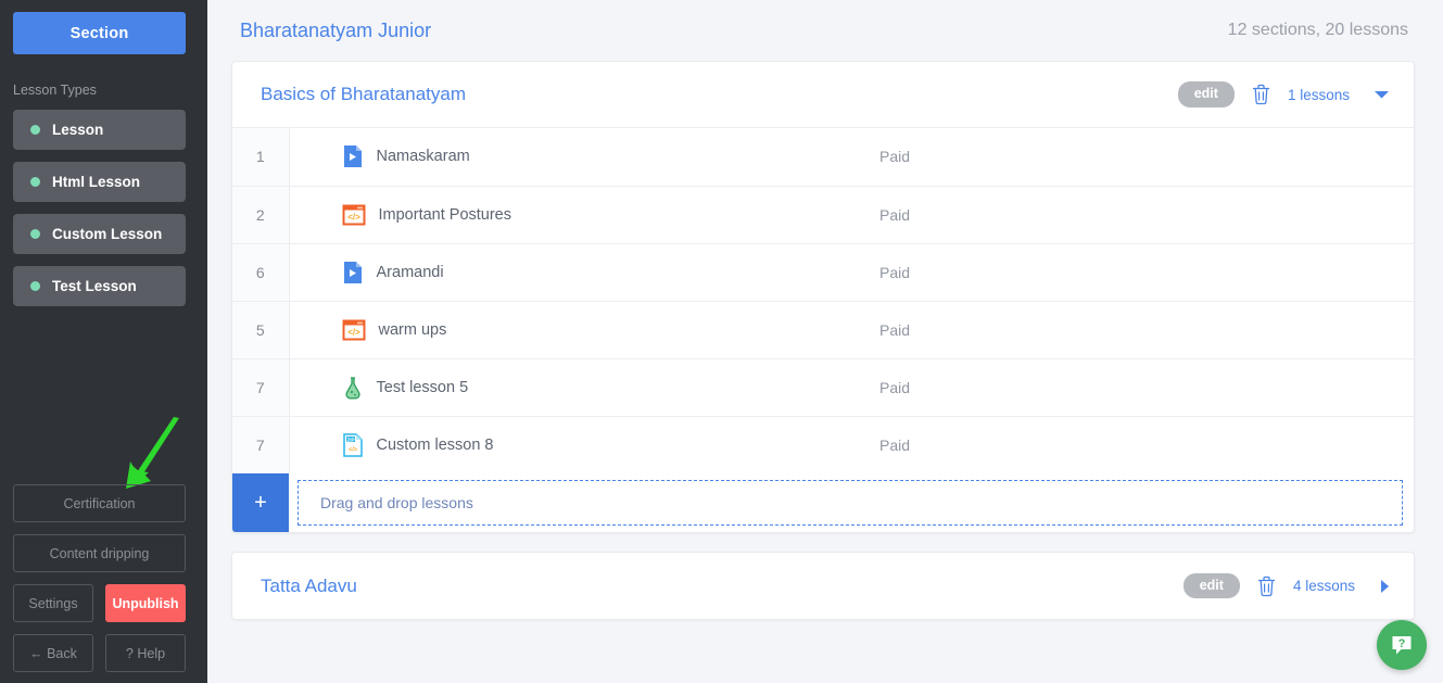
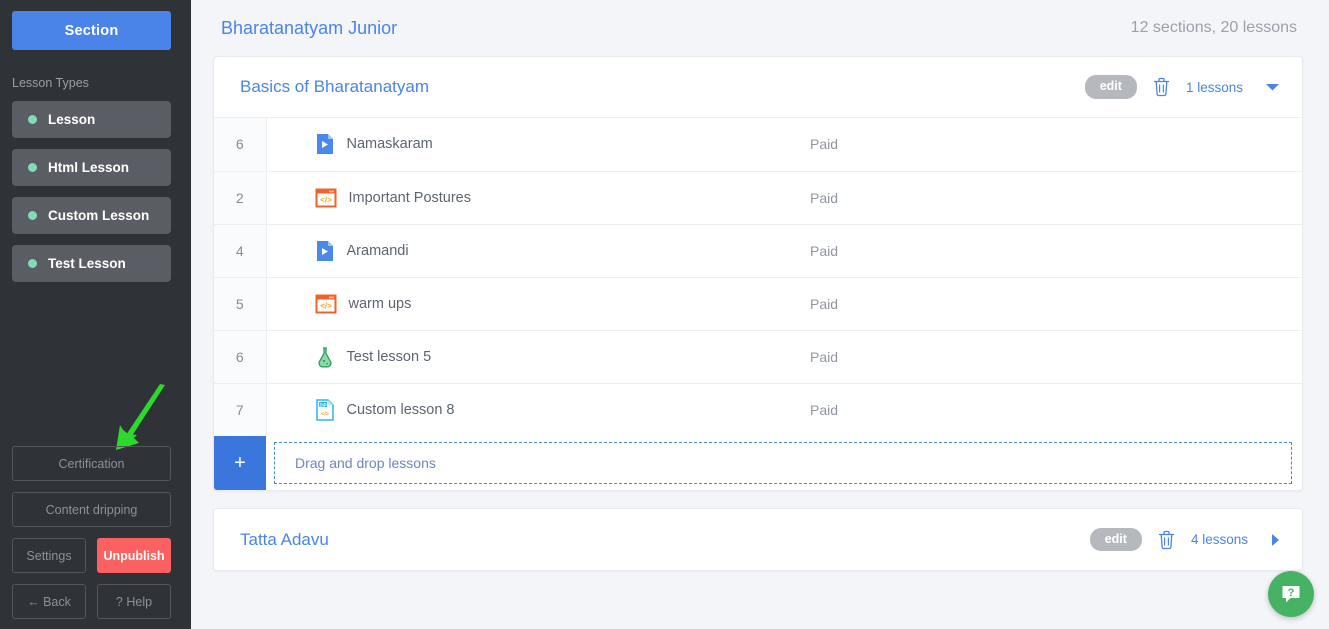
  Section
  Lesson Types
  Lesson
  Html Lesson
  Custom Lesson
  Test Lesson
  Certification
  Content dripping
  Settings
  Unpublish
  ← Back
  ? Help
  Bharatanatyam Junior
  12 sections, 20 lessons
  Basics of Bharatanatyam
  edit
  1 lessons
- 1	Namaskaram	Paid
+ 6	Namaskaram	Paid
  2	</> Important Postures	Paid
- 6	Aramandi	Paid
+ 4	Aramandi	Paid
  5	</> warm ups	Paid
- 7	Test lesson 5	Paid
+ 6	Test lesson 5	Paid
  7	Custom lesson 8	Paid
  +
  Drag and drop lessons
  Tatta Adavu
  edit
  4 lessons
  ?
